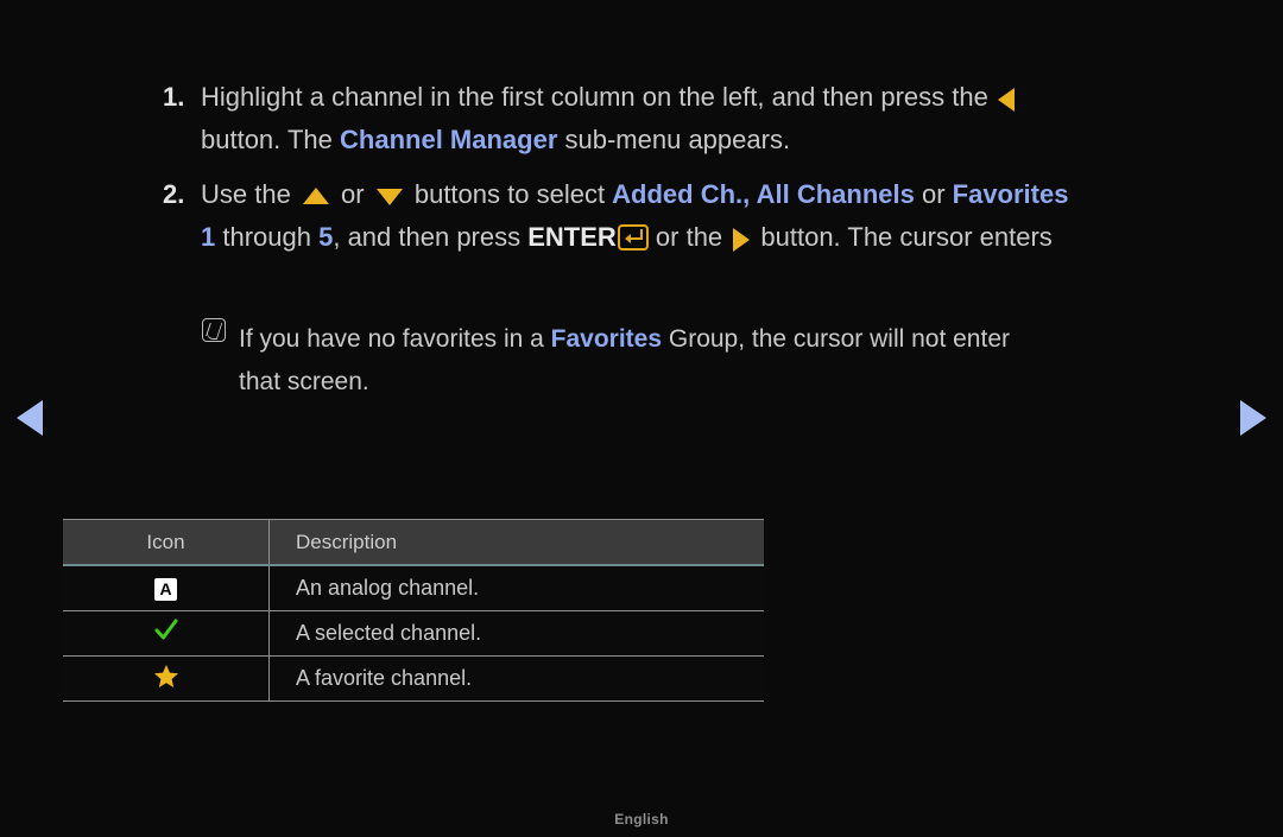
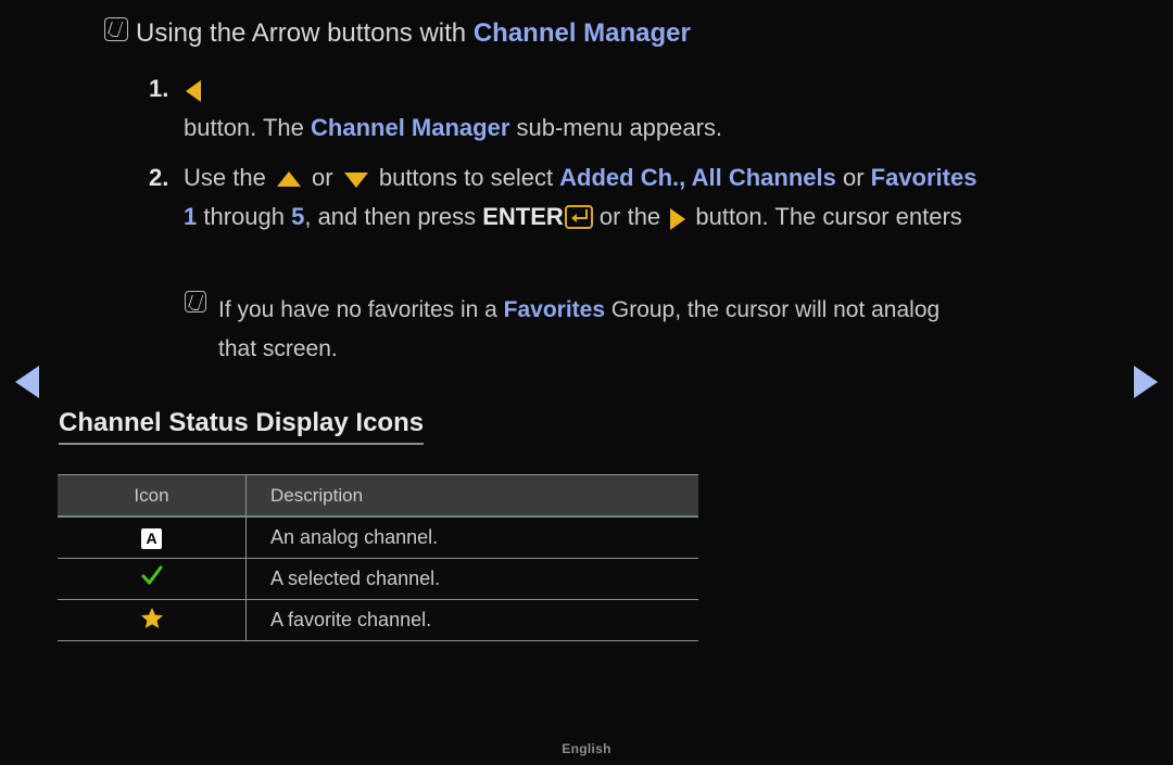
+ Using the Arrow buttons with Channel Manager
  1.
- Highlight a channel in the first column on the left, and then press the
  button. The Channel Manager sub-menu appears.
  2.
  Use the or buttons to select Added Ch., All Channels or Favorites
  1 through 5, and then press ENTER or the button. The cursor enters
- If you have no favorites in a Favorites Group, the cursor will not enter
+ If you have no favorites in a Favorites Group, the cursor will not analog
  that screen.
+ Channel Status Display Icons
  Icon	Description
  A	An analog channel.
  	A selected channel.
  	A favorite channel.
  English
